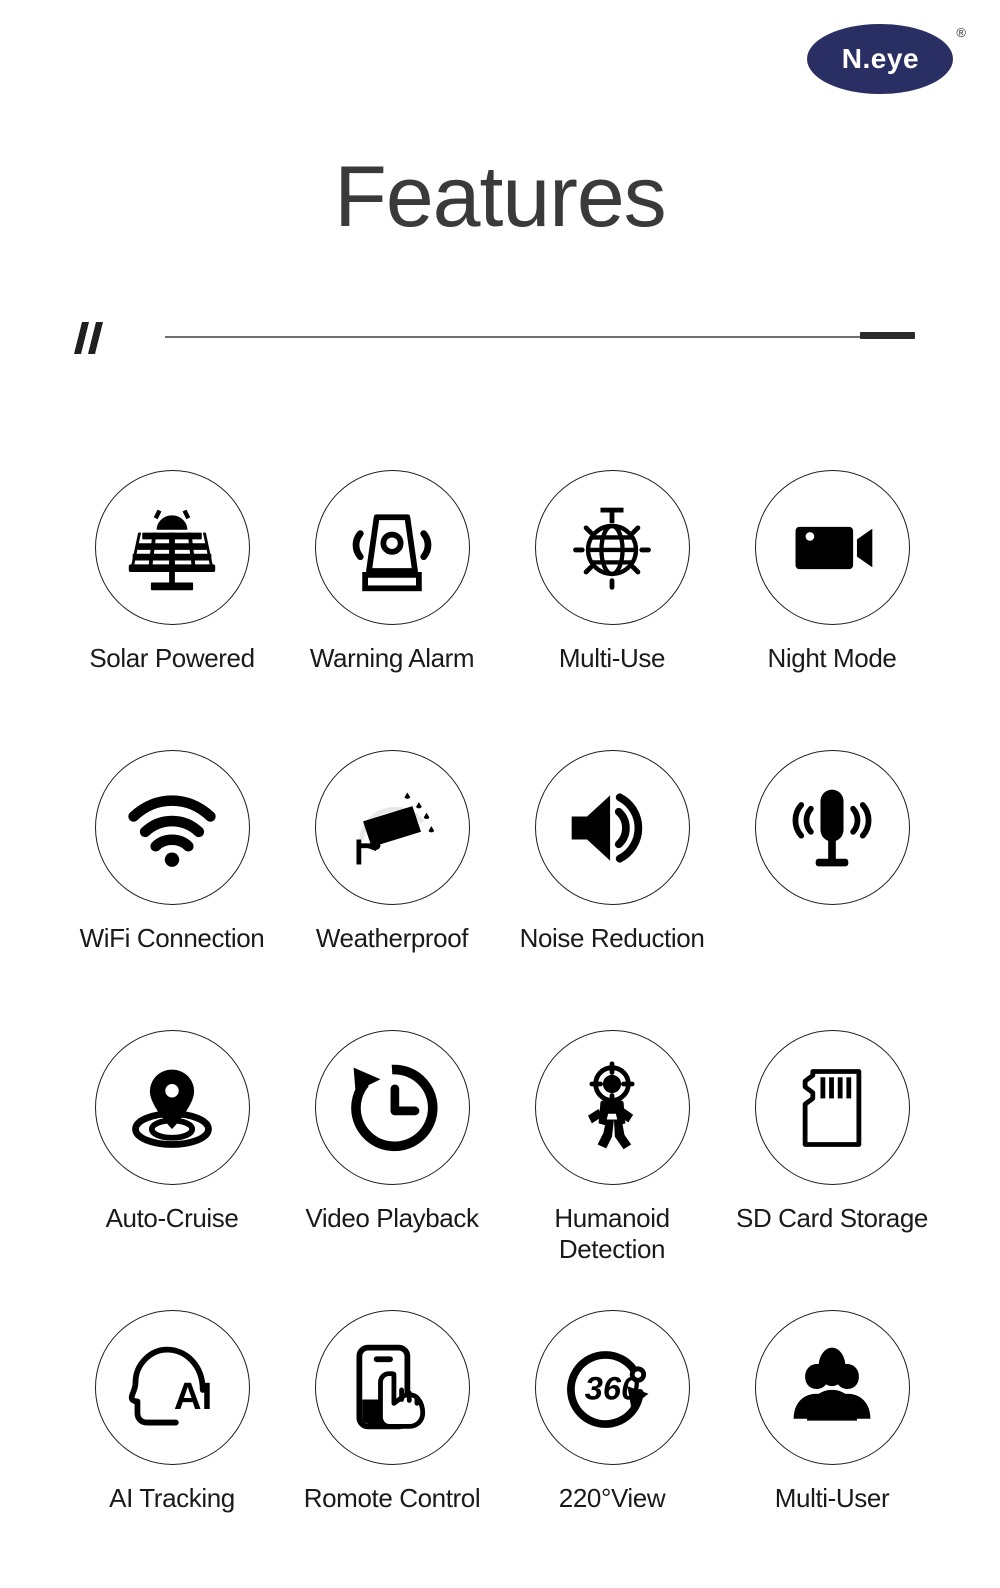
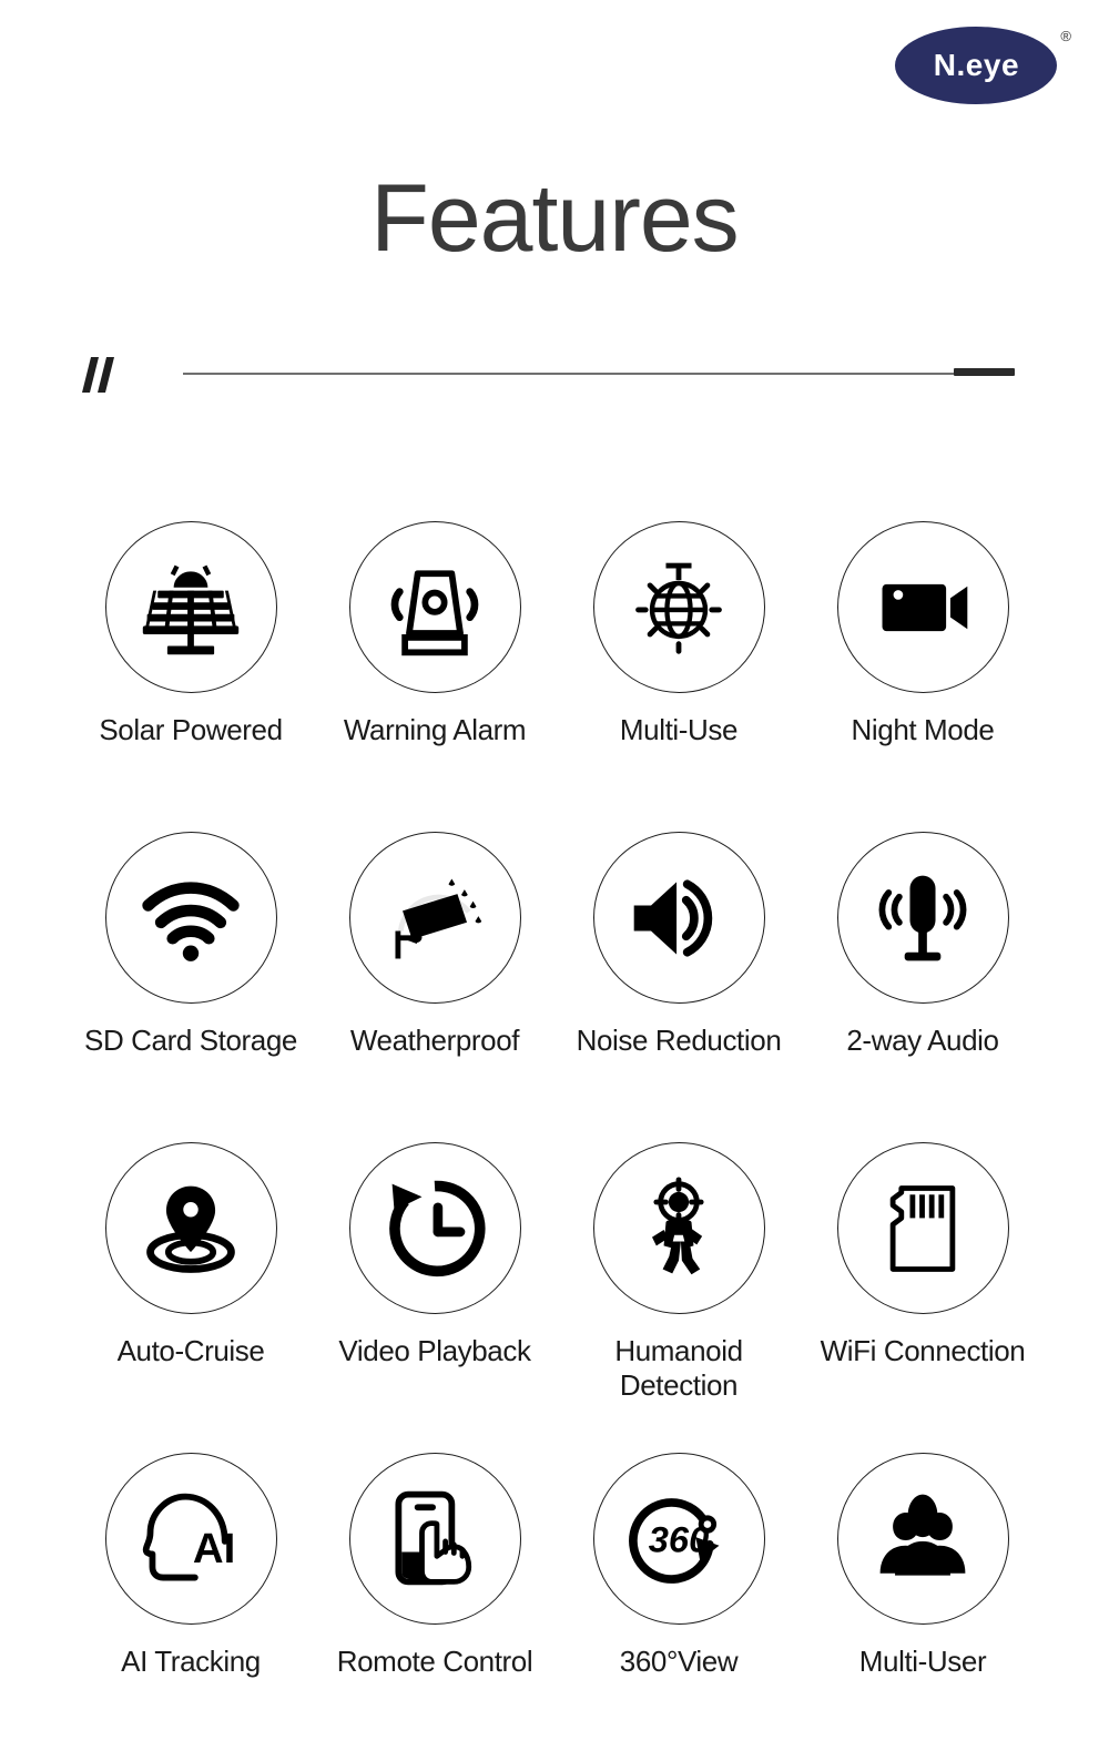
  N.eye
  ®
  Features
  Solar Powered
  Warning Alarm
  Multi-Use
  Night Mode
- WiFi Connection
+ SD Card Storage
  Weatherproof
  Noise Reduction
+ 2-way Audio
  Auto-Cruise
  Video Playback
  Humanoid
  Detection
- SD Card Storage
+ WiFi Connection
  AI
  AI Tracking
  Romote Control
  360
- 220°View
+ 360°View
  Multi-User
